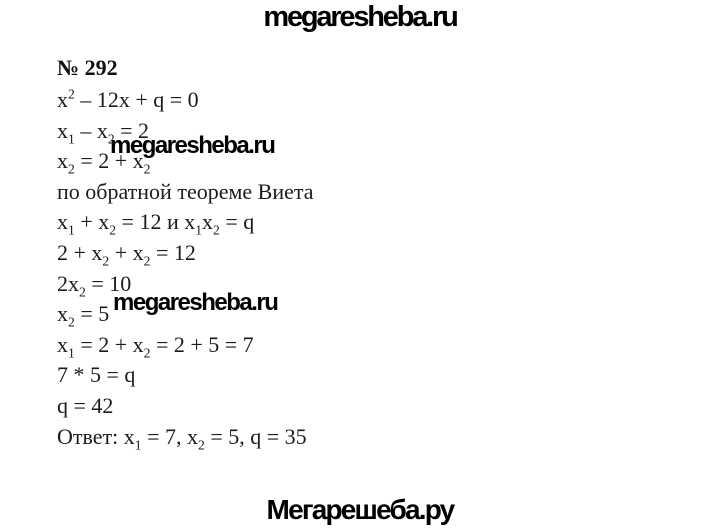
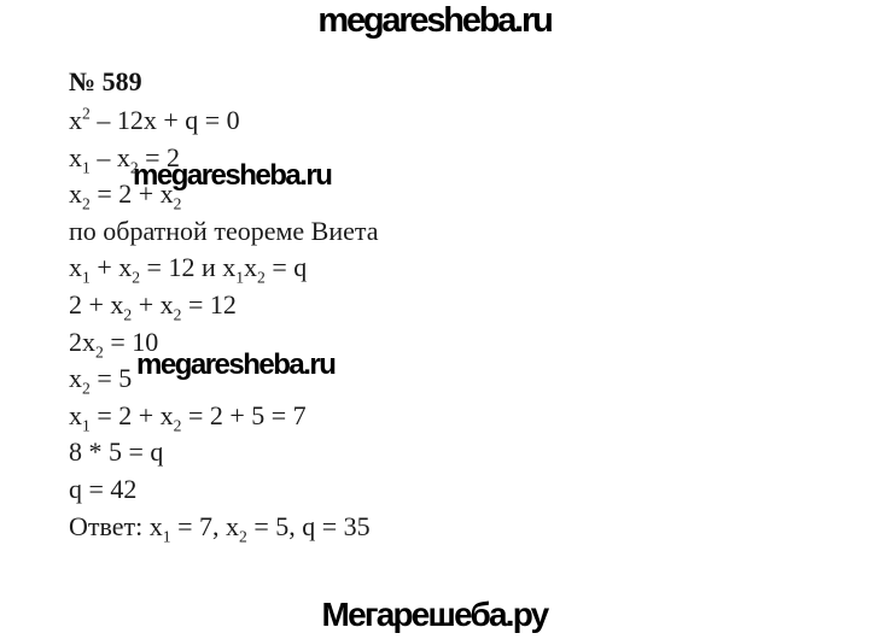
  megaresheba.ru
  megaresheba.ru
  megaresheba.ru
  Мегарешеба.ру
- № 292
+ № 589
  x2 – 12x + q = 0
  x1 – x2 = 2
  x2 = 2 + x2
  по обратной теореме Виета
  x1 + x2 = 12 и x1x2 = q
  2 + x2 + x2 = 12
  2x2 = 10
  x2 = 5
  x1 = 2 + x2 = 2 + 5 = 7
- 7 * 5 = q
+ 8 * 5 = q
  q = 42
  Ответ: x1 = 7, x2 = 5, q = 35
